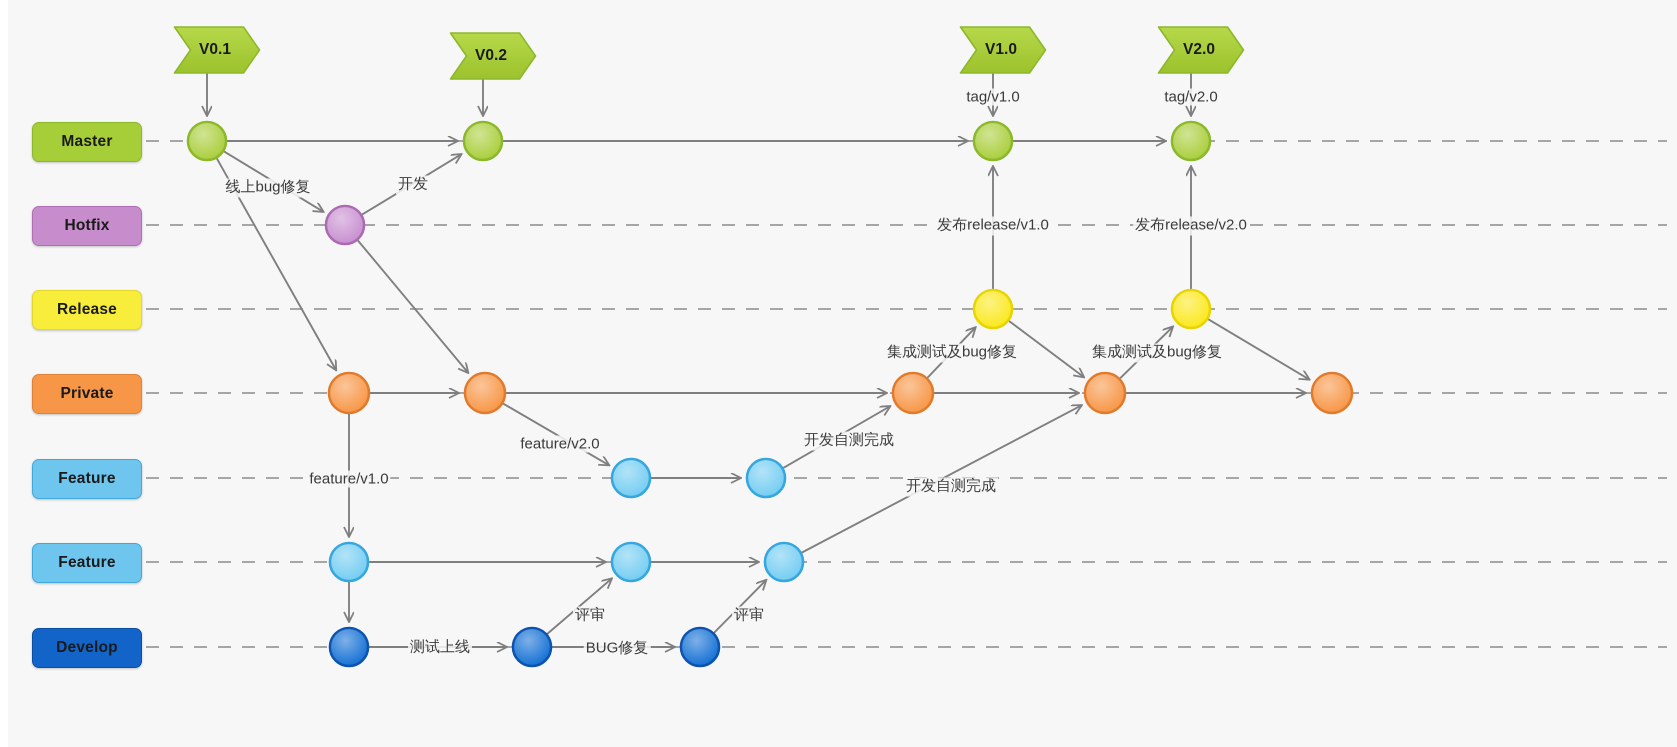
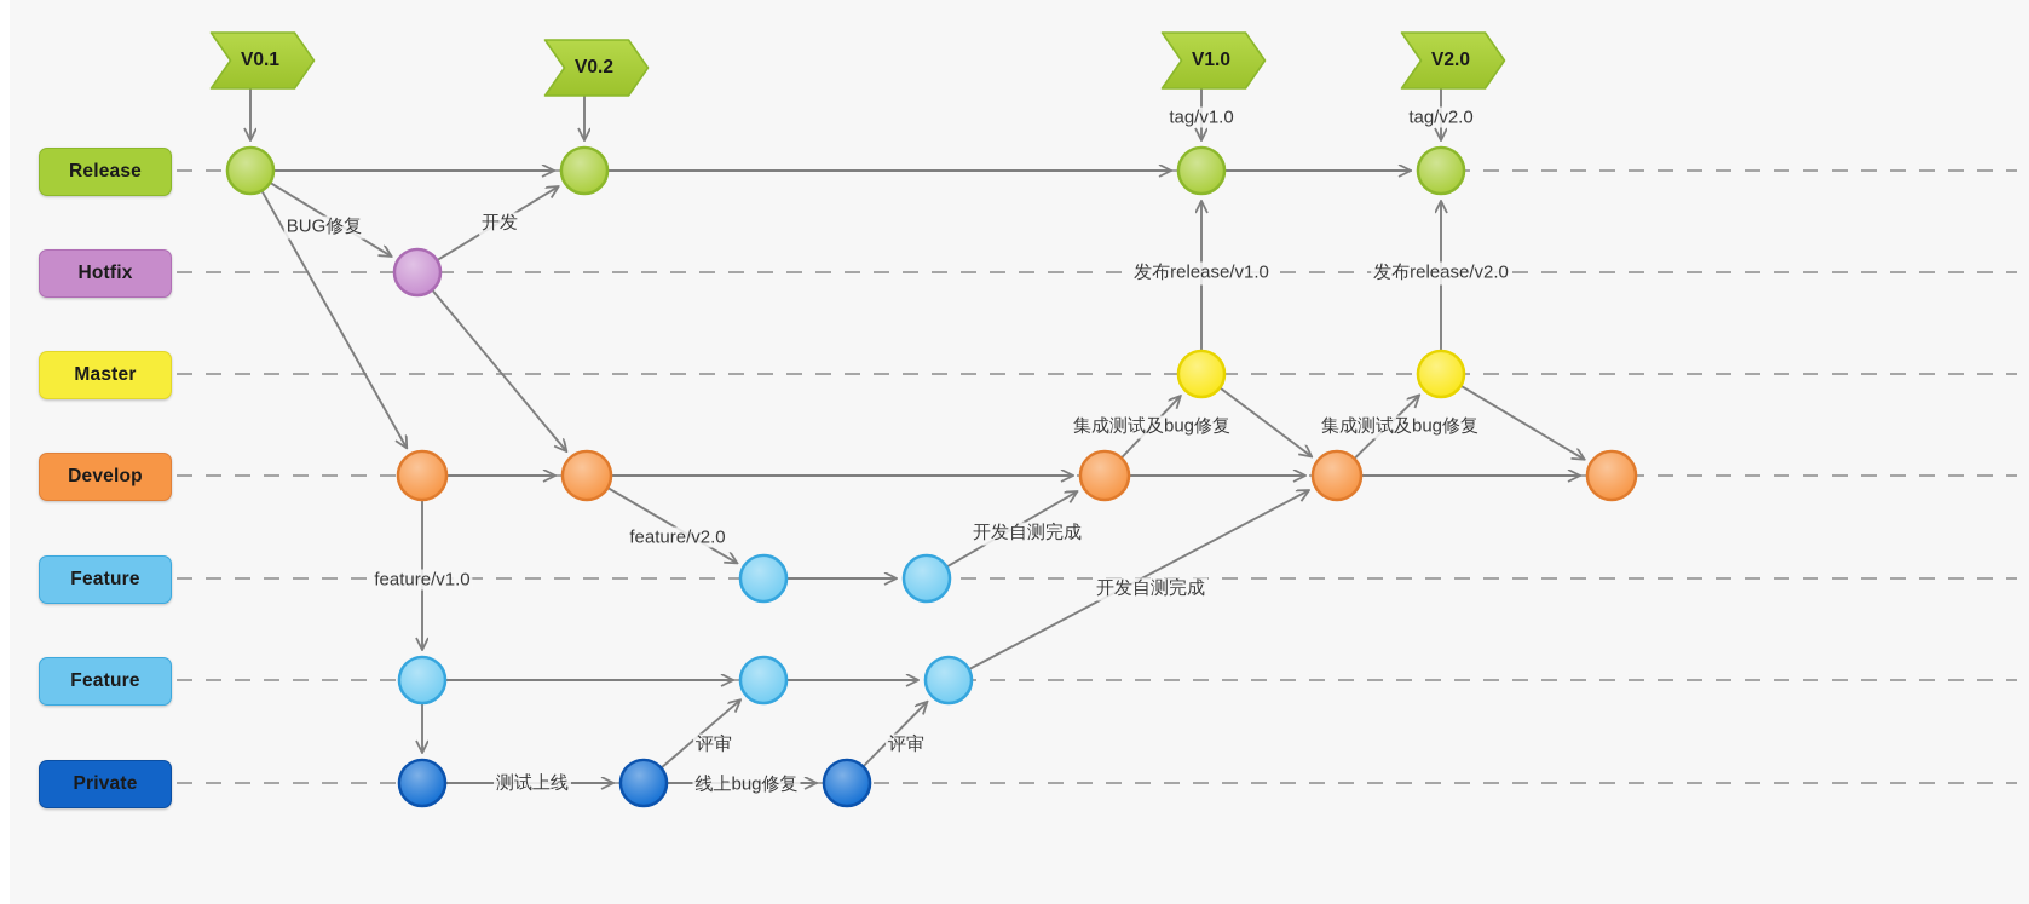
- Master
+ Release
  Hotfix
- Release
+ Master
- Private
+ Develop
  Feature
  Feature
- Develop
+ Private
- 线上bug修复
+ BUG修复
  开发
  feature/v1.0
  feature/v2.0
  开发自测完成
  开发自测完成
  测试上线
  评审
- BUG修复
+ 线上bug修复
  评审
  集成测试及bug修复
  集成测试及bug修复
  发布release/v1.0
  发布release/v2.0
  V0.1
  V0.2
  V1.0
  V2.0
  tag/v1.0
  tag/v2.0
